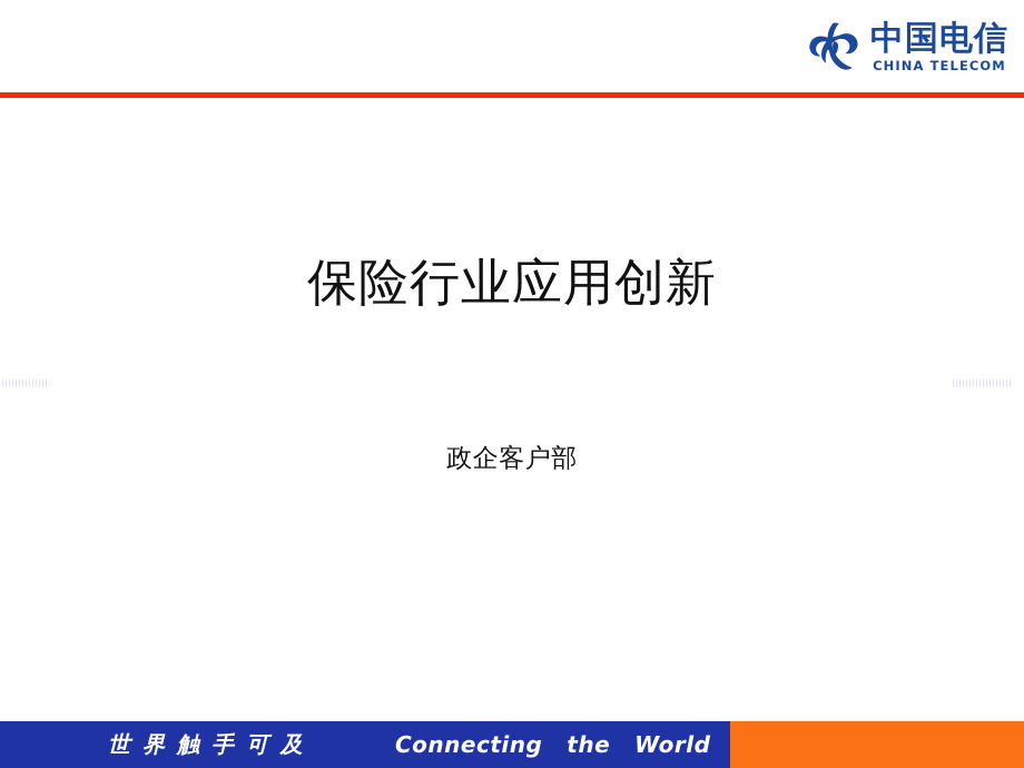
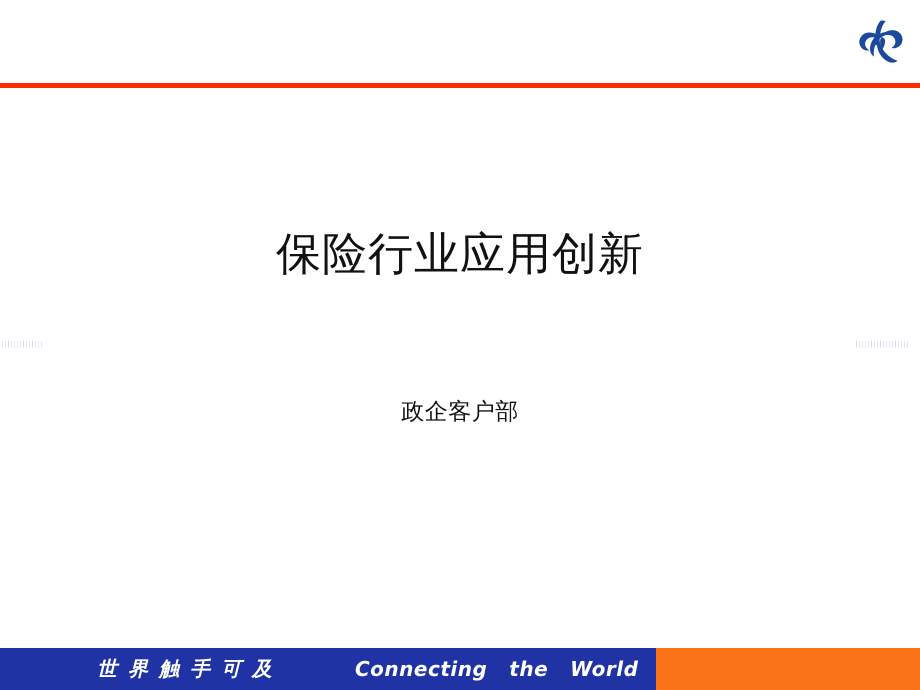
- 中国电信
- CHINA TELECOM
  保险行业应用创新
  政企客户部
  世界触手可及
  Connecting the World
